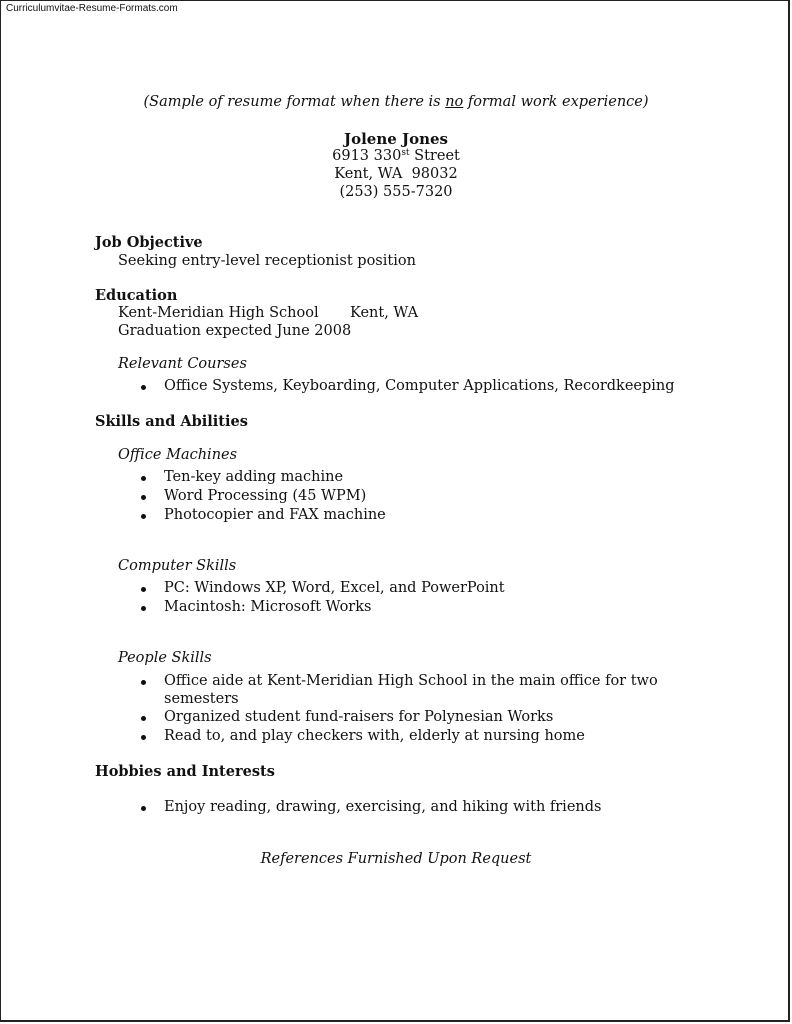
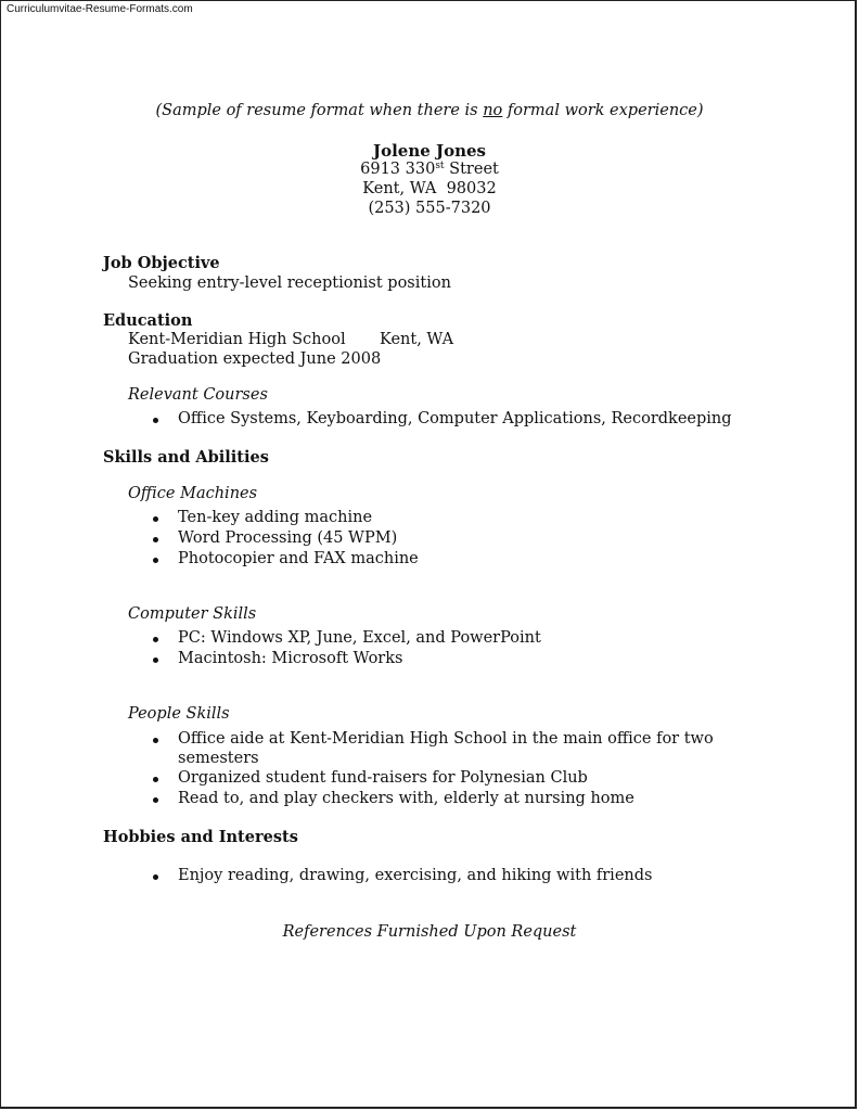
  Curriculumvitae-Resume-Formats.com
  (Sample of resume format when there is no formal work experience)
  Jolene Jones
  6913 330st Street
  Kent, WA 98032
  (253) 555-7320
  Job Objective
  Seeking entry-level receptionist position
  Education
  Kent-Meridian High School
  Kent, WA
  Graduation expected June 2008
  Relevant Courses
  Office Systems, Keyboarding, Computer Applications, Recordkeeping
  Skills and Abilities
  Office Machines
  Ten-key adding machine
  Word Processing (45 WPM)
  Photocopier and FAX machine
  Computer Skills
- PC: Windows XP, Word, Excel, and PowerPoint
+ PC: Windows XP, June, Excel, and PowerPoint
  Macintosh: Microsoft Works
  People Skills
  Office aide at Kent-Meridian High School in the main office for two
  semesters
- Organized student fund-raisers for Polynesian Works
+ Organized student fund-raisers for Polynesian Club
  Read to, and play checkers with, elderly at nursing home
  Hobbies and Interests
  Enjoy reading, drawing, exercising, and hiking with friends
  References Furnished Upon Request
